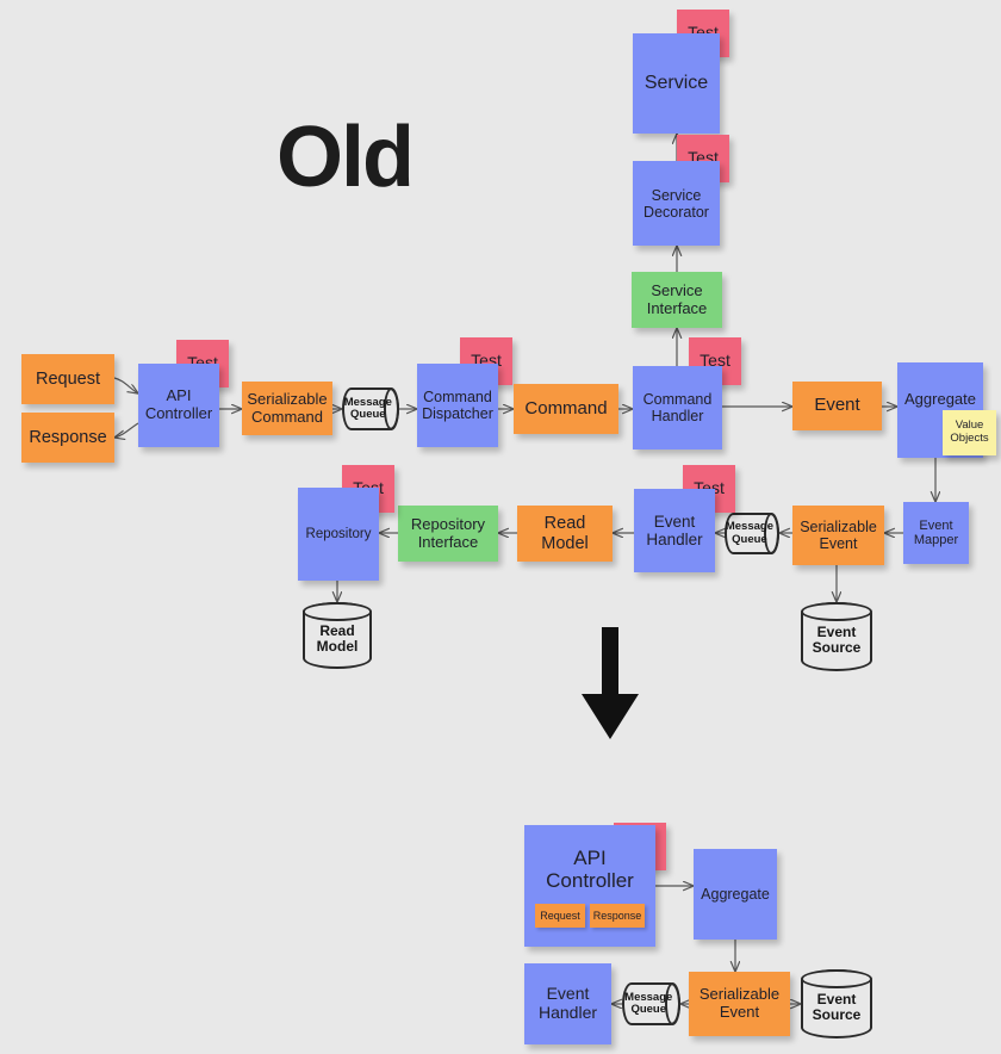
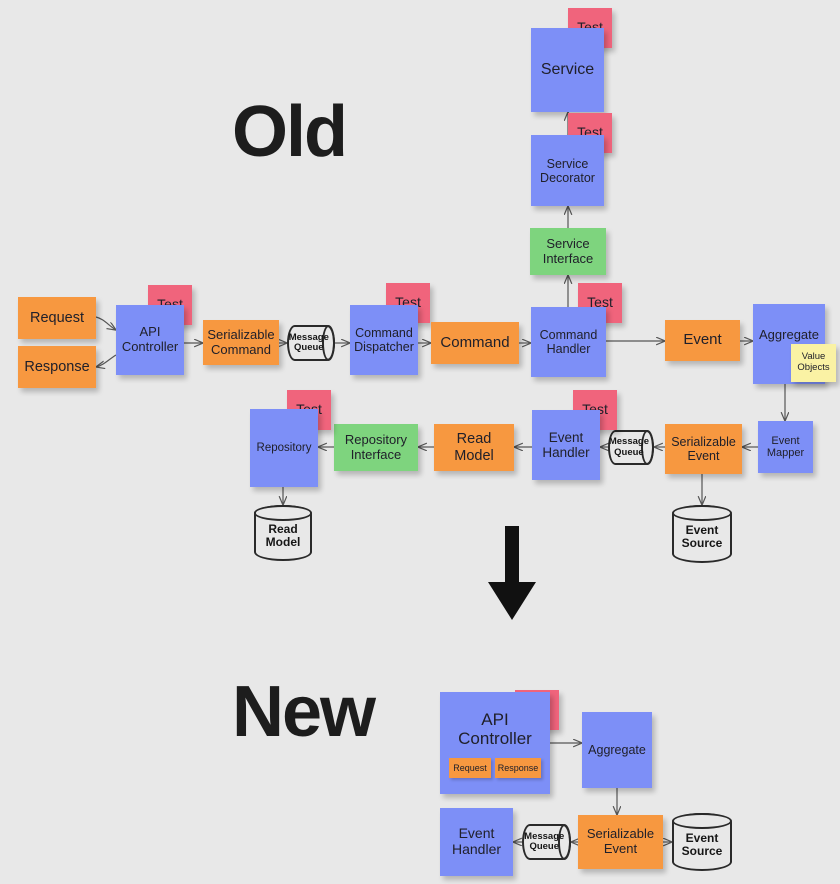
  Old
+ New
  Service
  Test
  Service
  Decorator
  Service
  Interface
  Request
  Response
  API
  Controller
  Serializable
  Command
  Message
  Queue
  Test
  Command
  Dispatcher
  Command
  Test
  Command
  Handler
  Event
  Aggregate
  Value
  Objects
  Event
  Mapper
  Serializable
  Event
  Event
  Source
  Message
  Queue
  Event
  Handler
  Read
  Model
  Repository
  Interface
  Repository
  Read
  Model
  API
  Controller
  Request
  Response
  Aggregate
  Serializable
  Event
  Event
  Source
  Message
  Queue
  Event
  Handler
